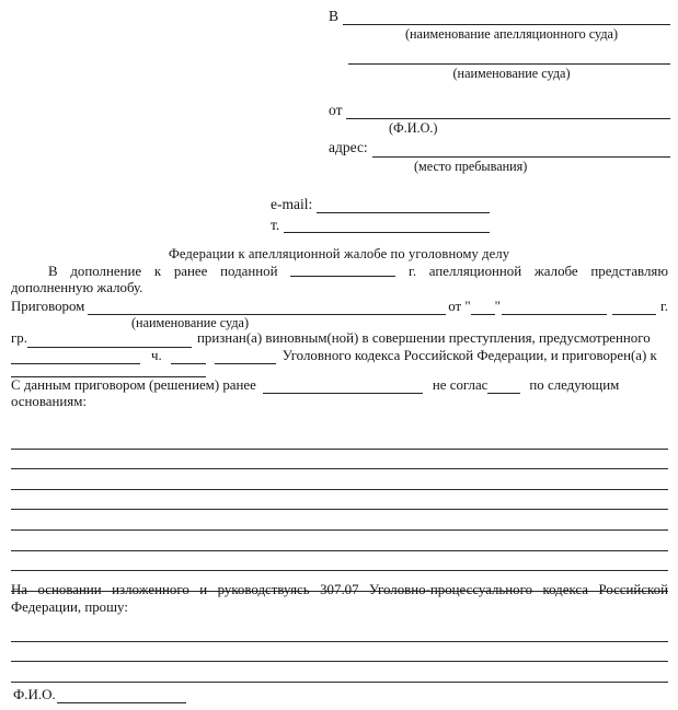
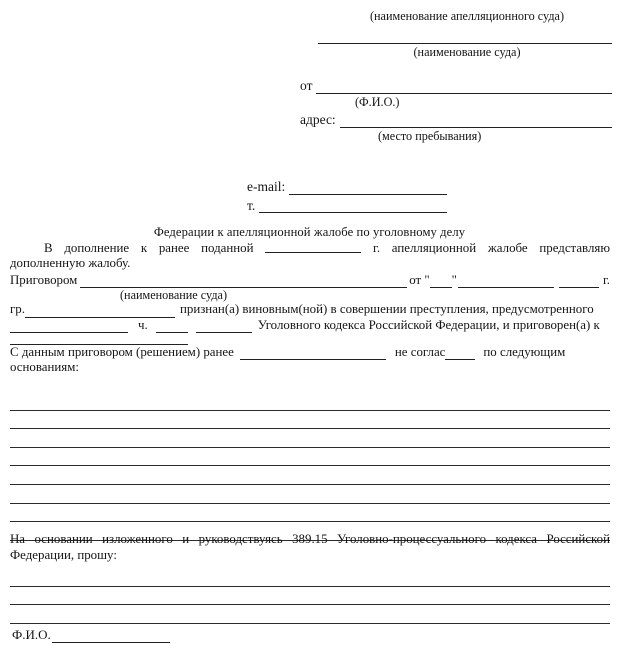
- В
  (наименование апелляционного суда)
  (наименование суда)
  от
  (Ф.И.О.)
  адрес:
  (место пребывания)
  e-mail:
  т.
  Федерации к апелляционной жалобе по уголовному делу
  В дополнение к ранее поданной г. апелляционной жалобе представляю дополненную жалобу.
  Приговором
  от "
  "
  г.
  (наименование суда)
  гр.
  признан(а) виновным(ной) в совершении преступления, предусмотренного
  ч.
  Уголовного кодекса Российской Федерации, и приговорен(а) к
  С данным приговором (решением) ранее
  не соглас
  по следующим
  основаниям:
- На основании изложенного и руководствуясь 307.07 Уголовно-процессуального кодекса Российской Федерации, прошу:
+ На основании изложенного и руководствуясь 389.15 Уголовно-процессуального кодекса Российской Федерации, прошу:
  Ф.И.О.
